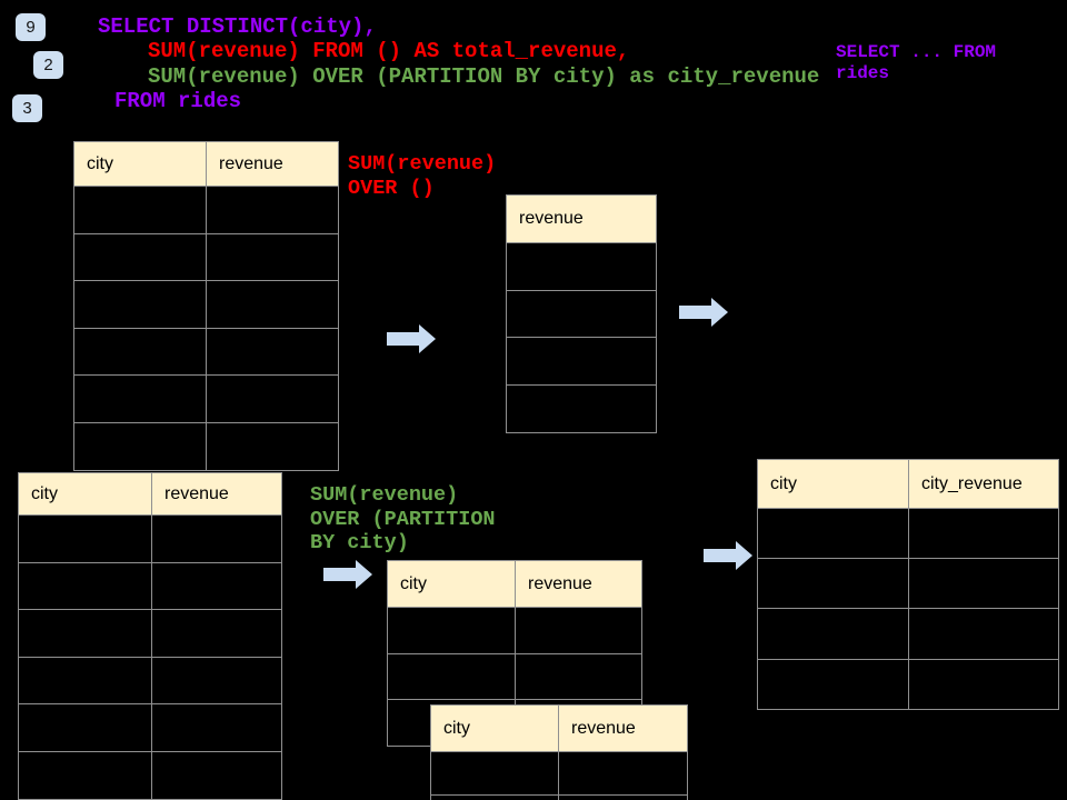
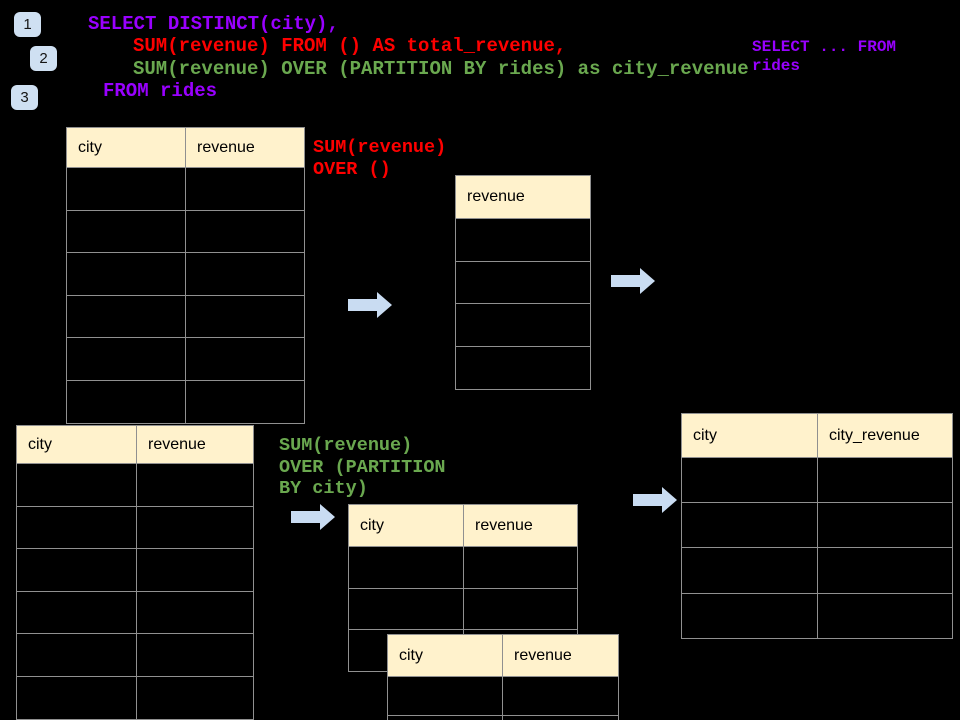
- 9
+ 1
  2
  3
  SELECT DISTINCT(city),
  SUM(revenue) FROM () AS total_revenue,
- SUM(revenue) OVER (PARTITION BY city) as city_revenue
+ SUM(revenue) OVER (PARTITION BY rides) as city_revenue
  FROM rides
  SELECT ... FROM
  rides
  SUM(revenue)
  OVER ()
  SUM(revenue)
  OVER (PARTITION
  BY city)
  city	revenue
  revenue
  city	revenue
  city	revenue
  city	revenue
  city	city_revenue
